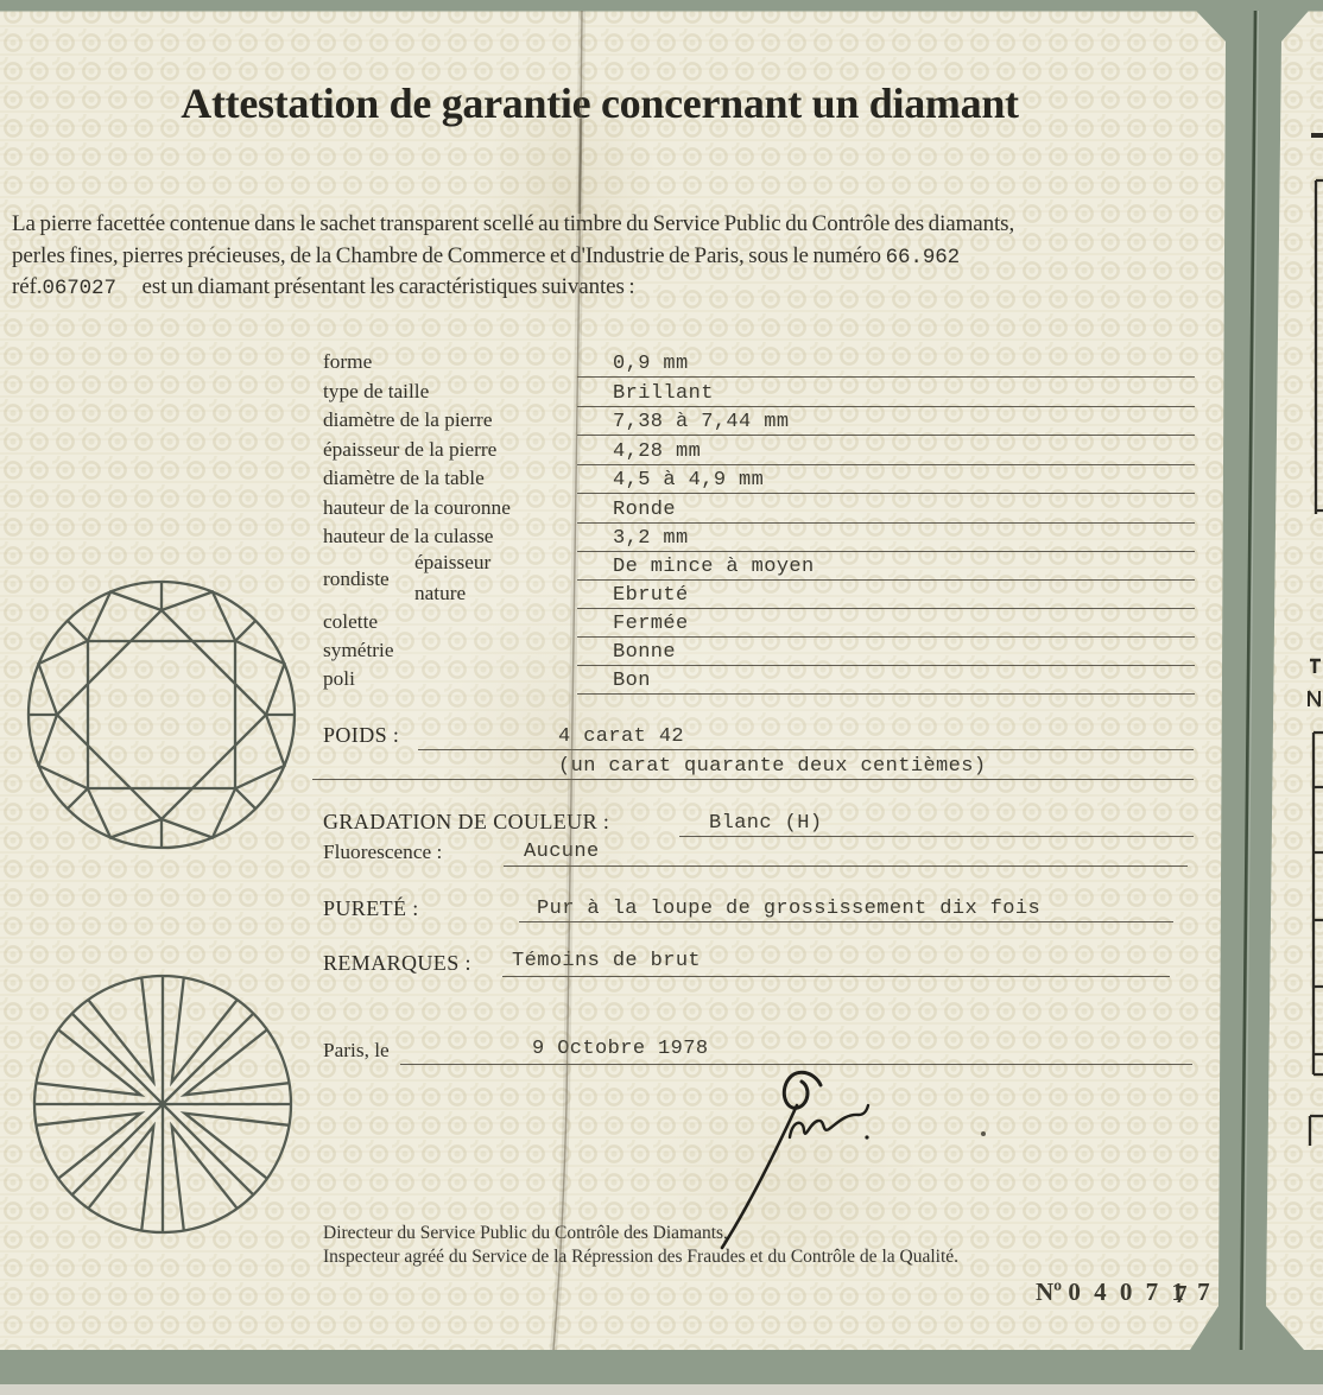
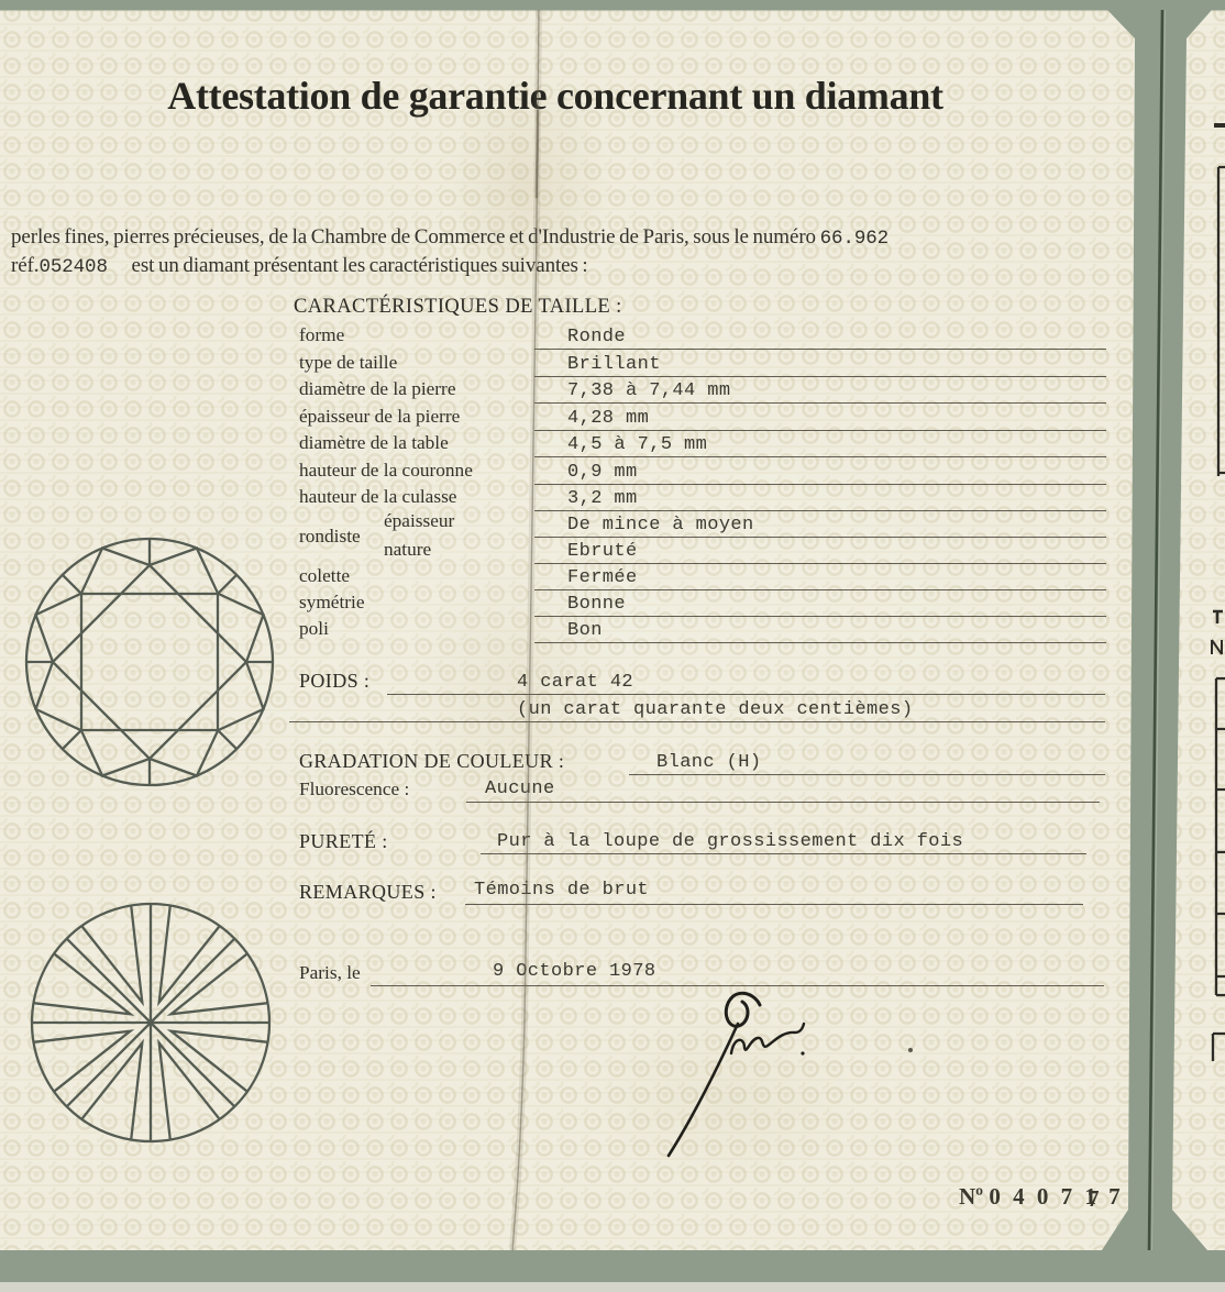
  Attestation de garantie concernant un diamant
- La pierre facettée contenue dans le sachet transparent scellé au timbre du Service Public du Contrôle des diamants,
  perles fines, pierres précieuses, de la Chambre de Commerce et d'Industrie de Paris, sous le numéro 66.962
- réf.067027 est un diamant présentant les caractéristiques suivantes :
+ réf.052408 est un diamant présentant les caractéristiques suivantes :
+ CARACTÉRISTIQUES DE TAILLE :
  forme
- 0,9 mm
+ Ronde
  type de taille
  Brillant
  diamètre de la pierre
  7,38 à 7,44 mm
  épaisseur de la pierre
  4,28 mm
  diamètre de la table
- 4,5 à 4,9 mm
+ 4,5 à 7,5 mm
  hauteur de la couronne
- Ronde
+ 0,9 mm
  hauteur de la culasse
  3,2 mm
  rondiste
  épaisseur
  De mince à moyen
  nature
  Ebruté
  colette
  Fermée
  symétrie
  Bonne
  poli
  Bon
  POIDS :
  4 carat 42
  (un carat quarante deux centièmes)
  GRADATION DE COULEUR :
  Blanc (H)
  Fluorescence :
  Aucune
  PURETÉ :
  Pur à la loupe de grossissement dix fois
  REMARQUES :
  Témoins de brut
  Paris, le
  9 Octobre 1978
- Directeur du Service Public du Contrôle des Diamants,
- Inspecteur agréé du Service de la Répression des Fraudes et du Contrôle de la Qualité.
  Nº 0 4 0 7 1 7
  7
